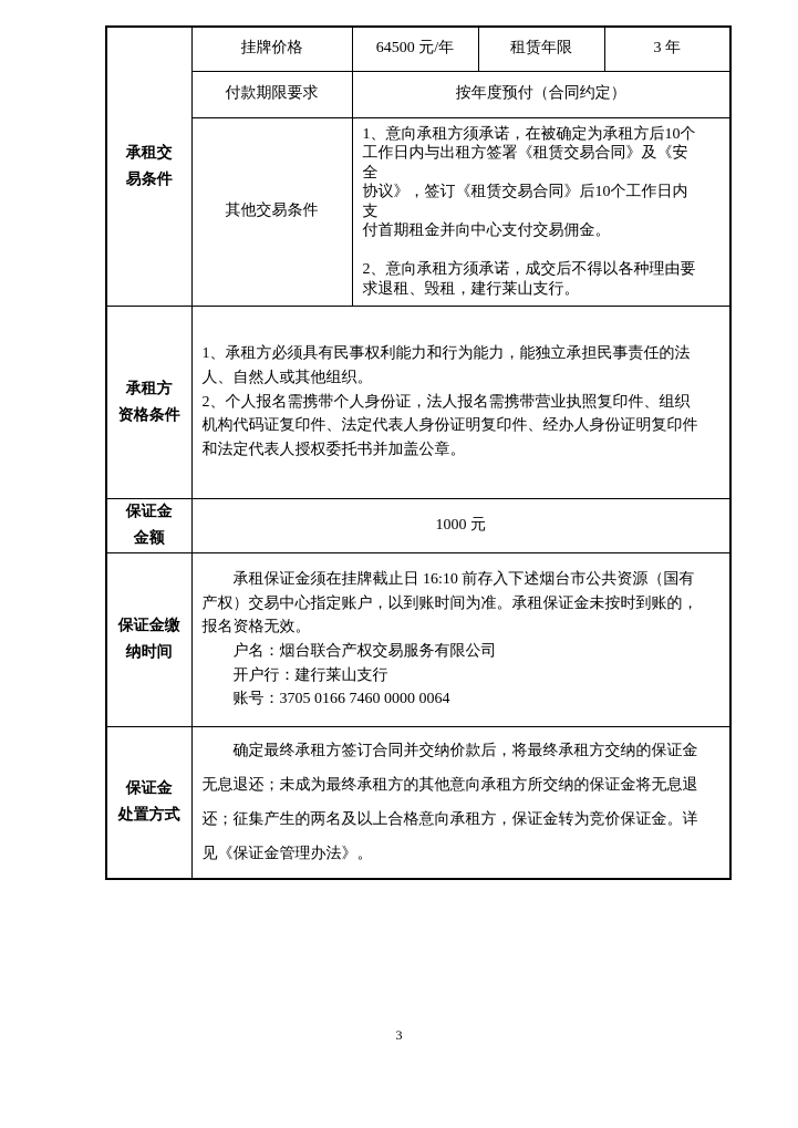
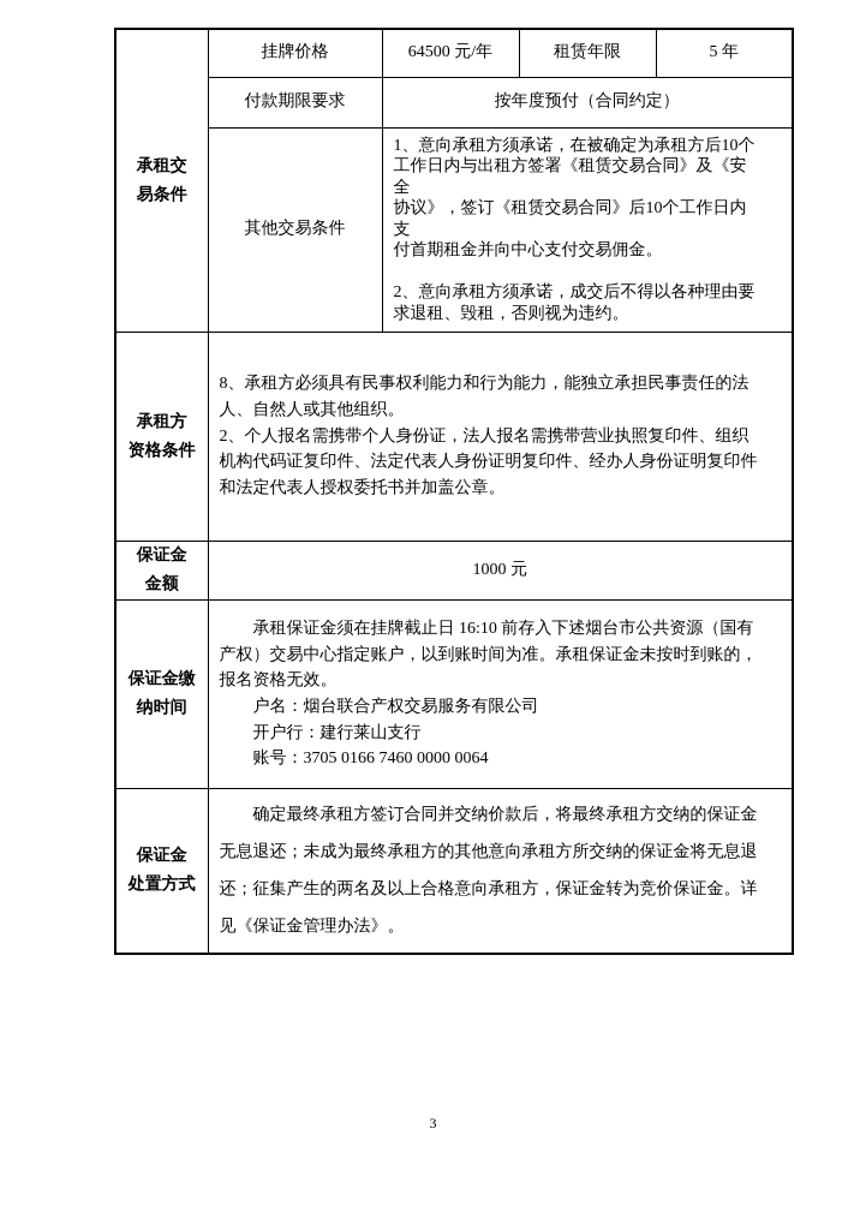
- 承租交 易条件	挂牌价格	64500 元/年	租赁年限	3 年
+ 承租交 易条件	挂牌价格	64500 元/年	租赁年限	5 年
  付款期限要求	按年度预付（合同约定）
- 其他交易条件	1、意向承租方须承诺，在被确定为承租方后10个 工作日内与出租方签署《租赁交易合同》及《安全 协议》，签订《租赁交易合同》后10个工作日内支 付首期租金并向中心支付交易佣金。 2、意向承租方须承诺，成交后不得以各种理由要 求退租、毁租，建行莱山支行。
+ 其他交易条件	1、意向承租方须承诺，在被确定为承租方后10个 工作日内与出租方签署《租赁交易合同》及《安全 协议》，签订《租赁交易合同》后10个工作日内支 付首期租金并向中心支付交易佣金。 2、意向承租方须承诺，成交后不得以各种理由要 求退租、毁租，否则视为违约。
- 承租方 资格条件	1、承租方必须具有民事权利能力和行为能力，能独立承担民事责任的法 人、自然人或其他组织。 2、个人报名需携带个人身份证，法人报名需携带营业执照复印件、组织 机构代码证复印件、法定代表人身份证明复印件、经办人身份证明复印件 和法定代表人授权委托书并加盖公章。
+ 承租方 资格条件	8、承租方必须具有民事权利能力和行为能力，能独立承担民事责任的法 人、自然人或其他组织。 2、个人报名需携带个人身份证，法人报名需携带营业执照复印件、组织 机构代码证复印件、法定代表人身份证明复印件、经办人身份证明复印件 和法定代表人授权委托书并加盖公章。
  保证金 金额	1000 元
  保证金缴 纳时间	承租保证金须在挂牌截止日 16:10 前存入下述烟台市公共资源（国有 产权）交易中心指定账户，以到账时间为准。承租保证金未按时到账的， 报名资格无效。 户名：烟台联合产权交易服务有限公司 开户行：建行莱山支行 账号：3705 0166 7460 0000 0064
  保证金 处置方式	确定最终承租方签订合同并交纳价款后，将最终承租方交纳的保证金 无息退还；未成为最终承租方的其他意向承租方所交纳的保证金将无息退 还；征集产生的两名及以上合格意向承租方，保证金转为竞价保证金。详 见《保证金管理办法》。
  3
